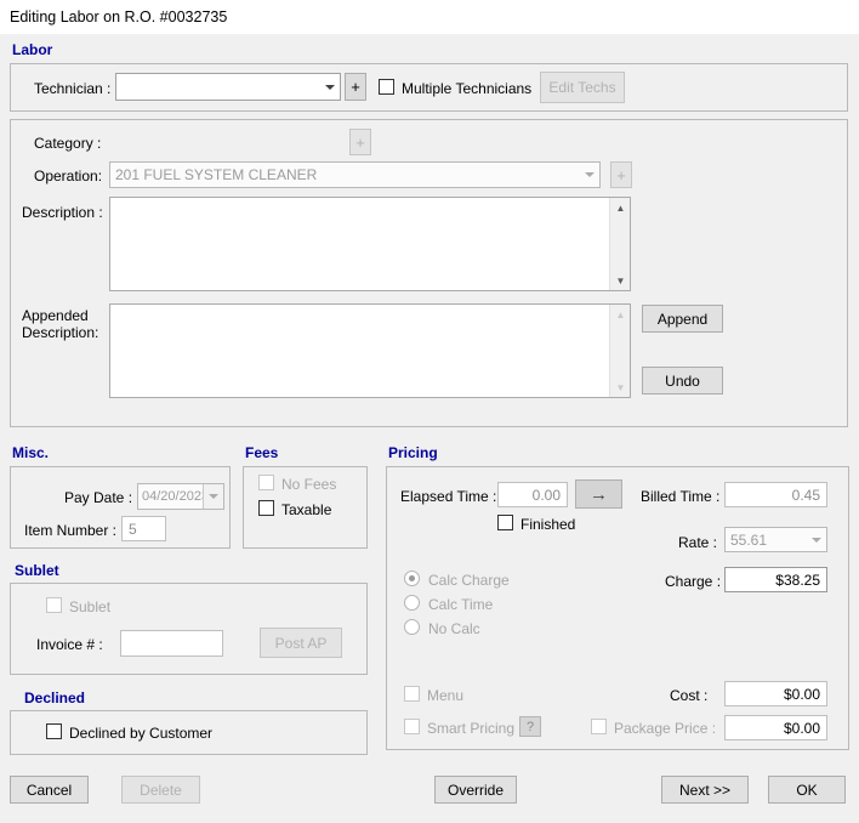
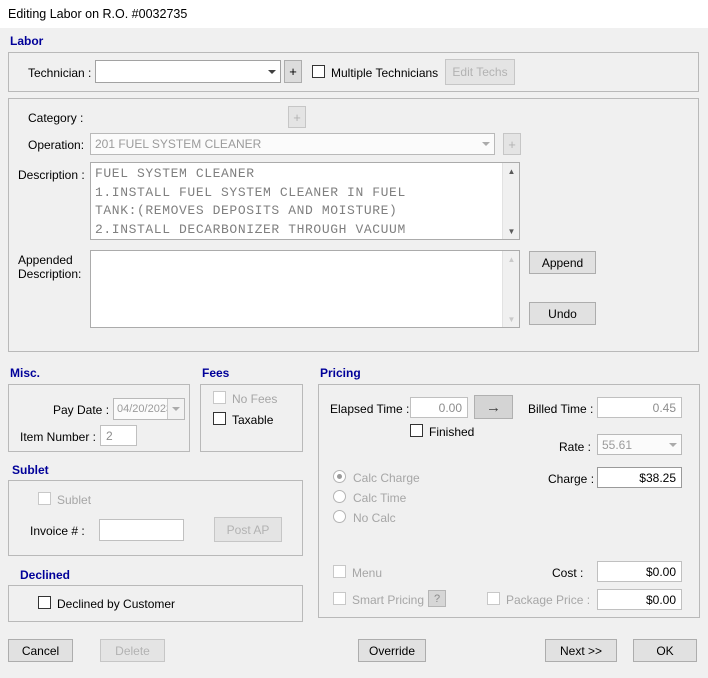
  Editing Labor on R.O. #0032735
  Labor
  Technician :
  +
  Multiple Technicians
  Edit Techs
  Category :
  +
  Operation:
  201 FUEL SYSTEM CLEANER
  +
  Description :
+ FUEL SYSTEM CLEANER
+ 1.INSTALL FUEL SYSTEM CLEANER IN FUEL
+ TANK:(REMOVES DEPOSITS AND MOISTURE)
+ 2.INSTALL DECARBONIZER THROUGH VACUUM
  ▲
  ▼
  Appended
  Description:
  ▲
  ▼
  Append
  Undo
  Misc.
  Pay Date :
  04/20/202
  Item Number :
- 5
+ 2
  Fees
  No Fees
  Taxable
  Pricing
  Elapsed Time :
  0.00
  →
  Billed Time :
  0.45
  Finished
  Rate :
  55.61
  Calc Charge
  Calc Time
  No Calc
  Charge :
  $38.25
  Menu
  Smart Pricing
  ?
  Cost :
  $0.00
  Package Price :
  $0.00
  Sublet
  Sublet
  Invoice # :
  Post AP
  Declined
  Declined by Customer
  Cancel
  Delete
  Override
  Next >>
  OK
